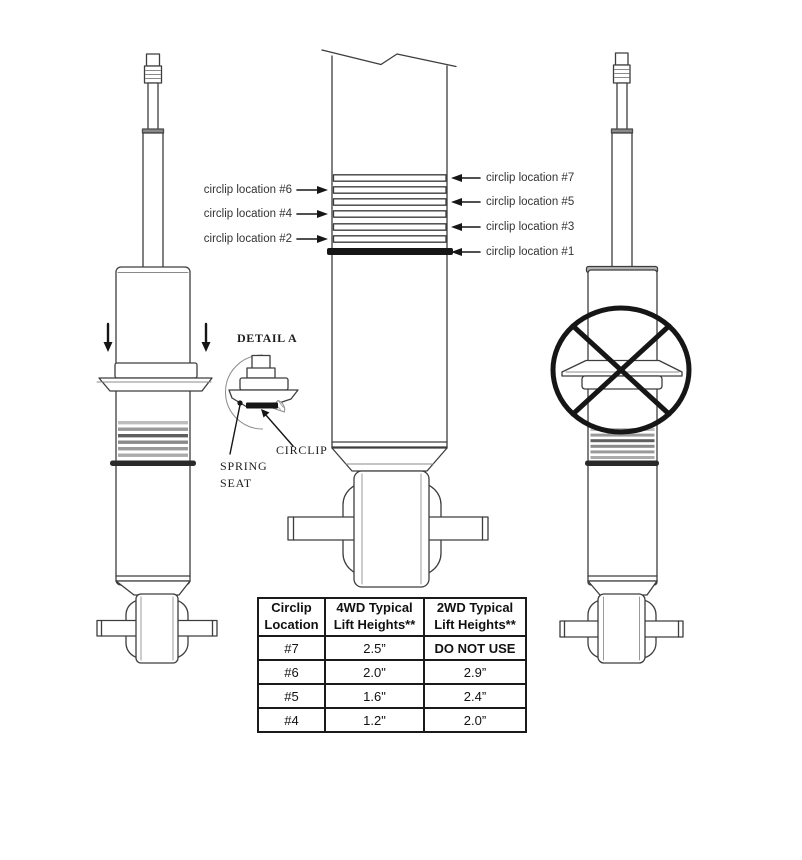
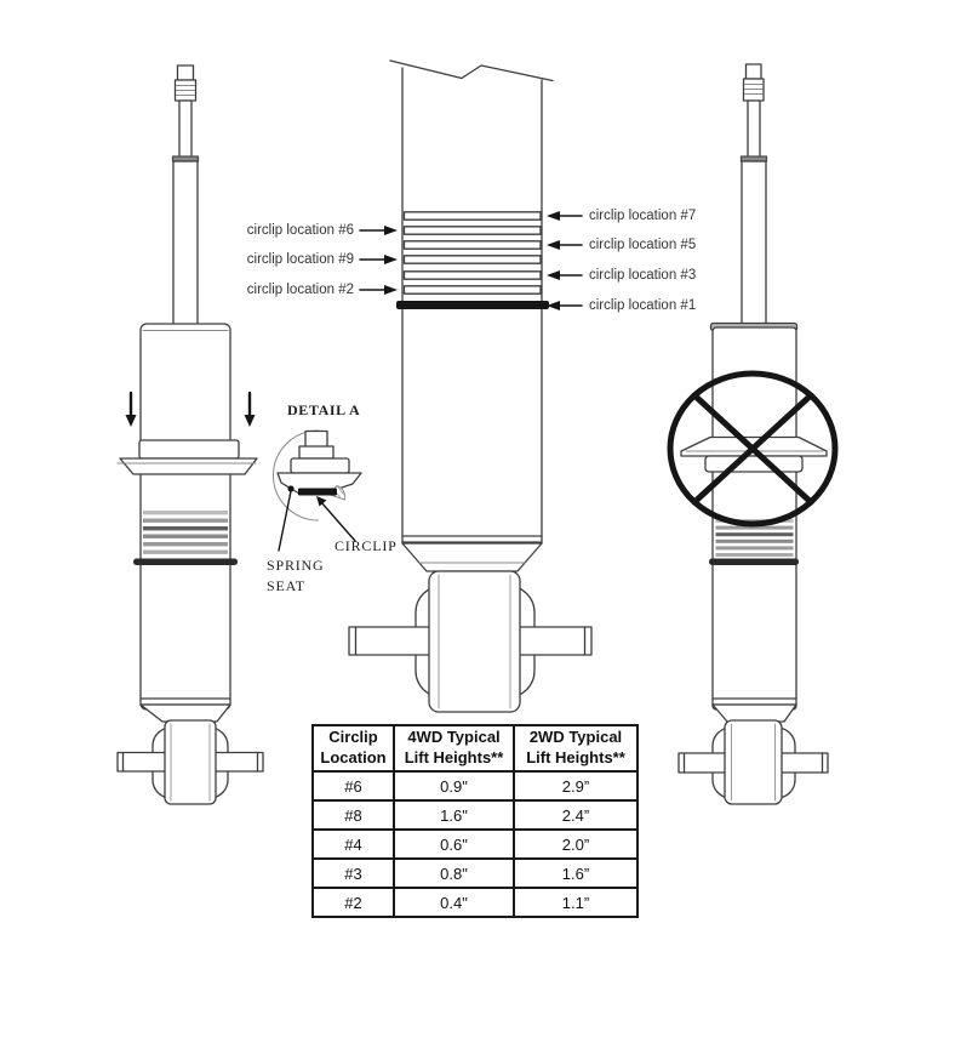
  circlip location #6
- circlip location #4
+ circlip location #9
  circlip location #2
  circlip location #7
  circlip location #5
  circlip location #3
  circlip location #1
  DETAIL A
  CIRCLIP
  SPRING
  SEAT
  Circlip Location	4WD Typical Lift Heights**	2WD Typical Lift Heights**
- #7	2.5”	DO NOT USE
- #6	2.0"	2.9”
+ #6	0.9"	2.9”
- #5	1.6"	2.4”
+ #8	1.6"	2.4”
- #4	1.2"	2.0”
+ #4	0.6"	2.0”
+ #3	0.8"	1.6”
+ #2	0.4"	1.1”
